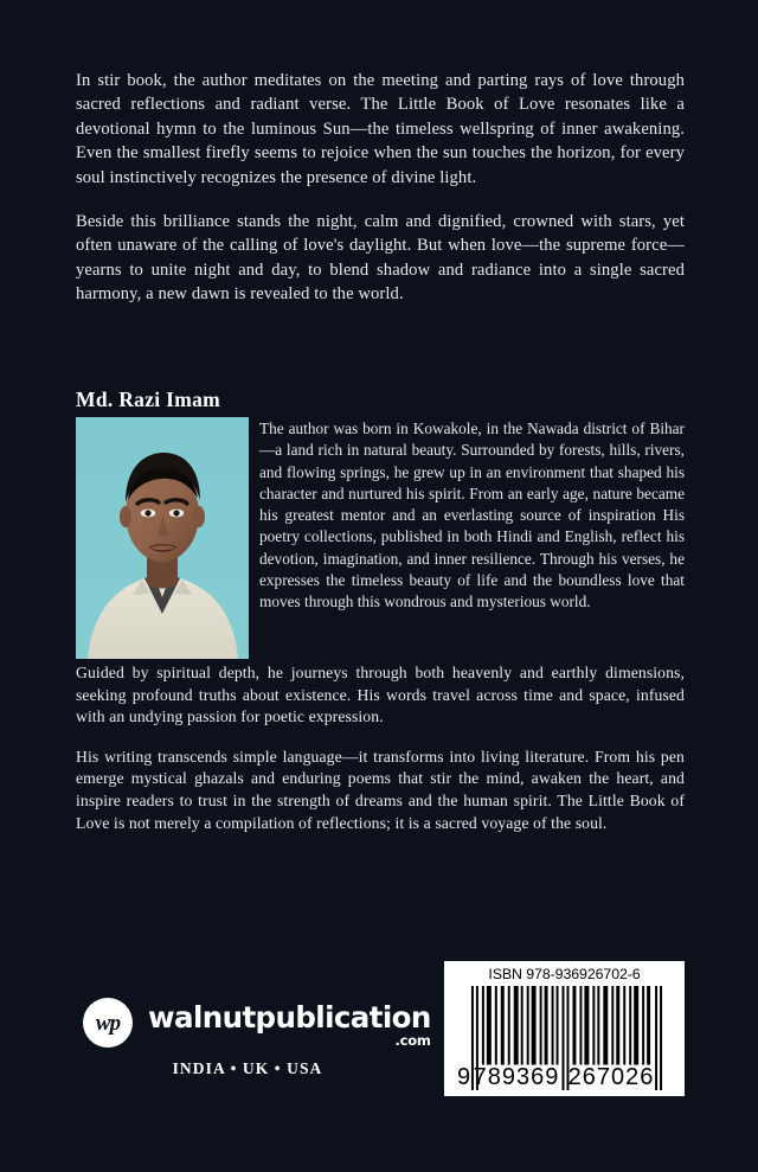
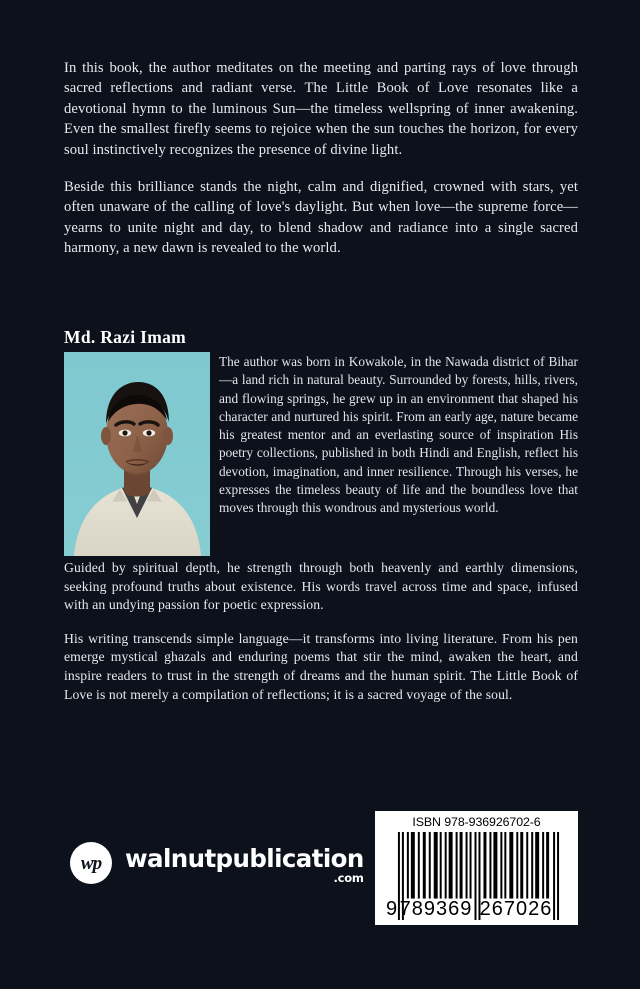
- In stir book, the author meditates on the meeting and parting rays of love through sacred reflections and radiant verse. The Little Book of Love resonates like a devotional hymn to the luminous Sun—the timeless wellspring of inner awakening. Even the smallest firefly seems to rejoice when the sun touches the horizon, for every soul instinctively recognizes the presence of divine light.
+ In this book, the author meditates on the meeting and parting rays of love through sacred reflections and radiant verse. The Little Book of Love resonates like a devotional hymn to the luminous Sun—the timeless wellspring of inner awakening. Even the smallest firefly seems to rejoice when the sun touches the horizon, for every soul instinctively recognizes the presence of divine light.
  Beside this brilliance stands the night, calm and dignified, crowned with stars, yet often unaware of the calling of love's daylight. But when love—the supreme force—yearns to unite night and day, to blend shadow and radiance into a single sacred harmony, a new dawn is revealed to the world.
  Md. Razi Imam
  The author was born in Kowakole, in the Nawada district of Bihar—a land rich in natural beauty. Surrounded by forests, hills, rivers, and flowing springs, he grew up in an environment that shaped his character and nurtured his spirit. From an early age, nature became his greatest mentor and an everlasting source of inspiration His poetry collections, published in both Hindi and English, reflect his devotion, imagination, and inner resilience. Through his verses, he expresses the timeless beauty of life and the boundless love that moves through this wondrous and mysterious world.
- Guided by spiritual depth, he journeys through both heavenly and earthly dimensions, seeking profound truths about existence. His words travel across time and space, infused with an undying passion for poetic expression.
+ Guided by spiritual depth, he strength through both heavenly and earthly dimensions, seeking profound truths about existence. His words travel across time and space, infused with an undying passion for poetic expression.
  His writing transcends simple language—it transforms into living literature. From his pen emerge mystical ghazals and enduring poems that stir the mind, awaken the heart, and inspire readers to trust in the strength of dreams and the human spirit. The Little Book of Love is not merely a compilation of reflections; it is a sacred voyage of the soul.
  wp
  walnutpublication
  .com
- INDIA • UK • USA
  ISBN 978-936926702-6
  9
  789369
  267026
